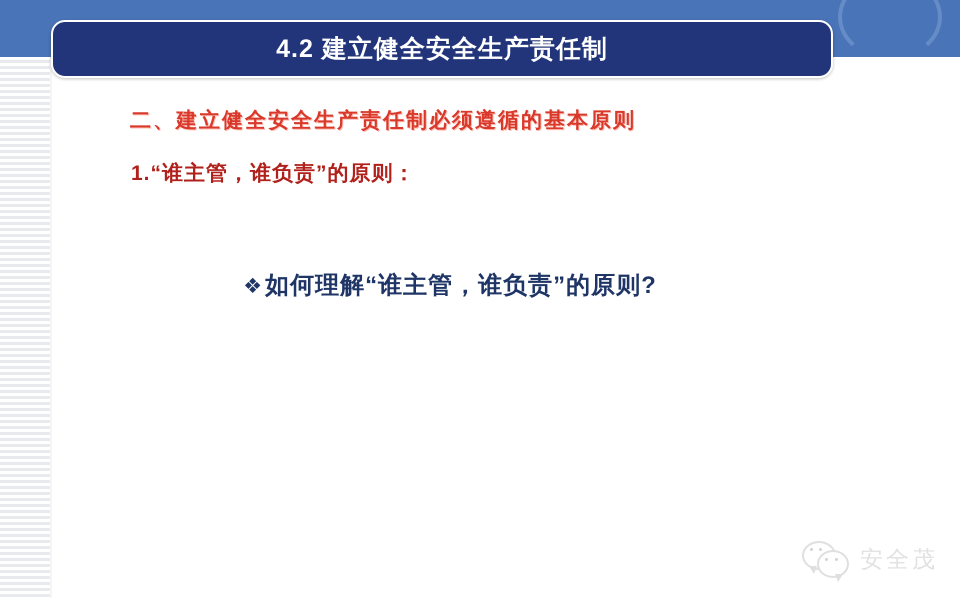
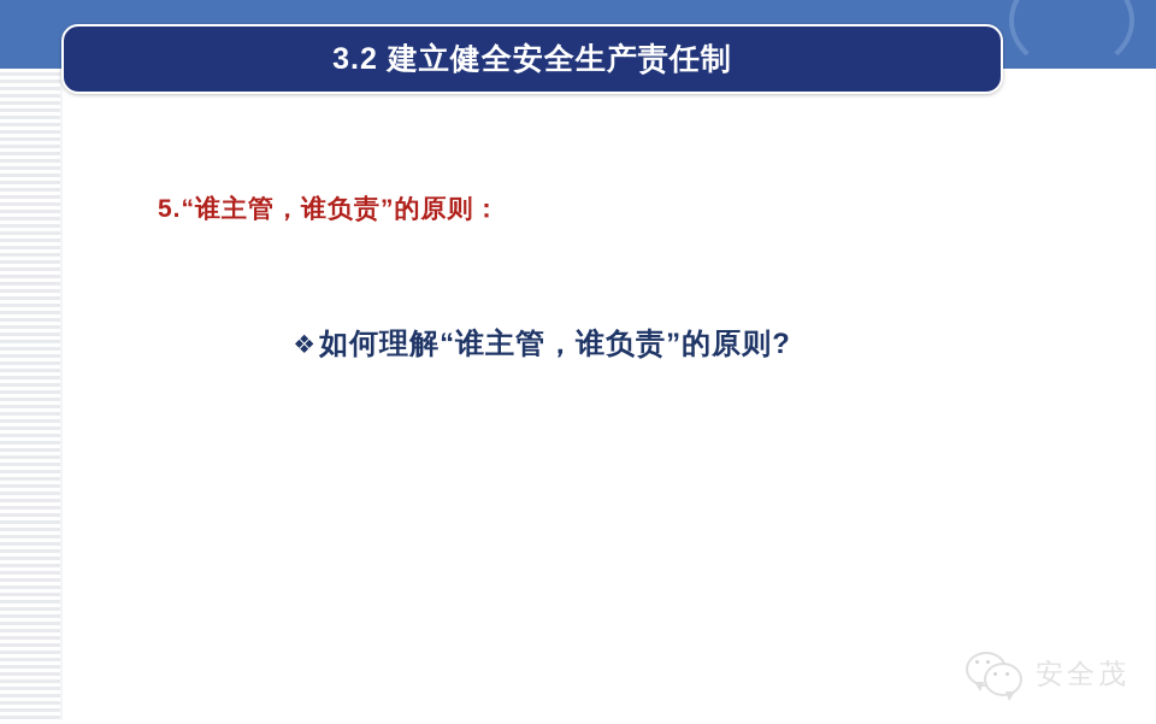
- 4.2 建立健全安全生产责任制
+ 3.2 建立健全安全生产责任制
- 二、建立健全安全生产责任制必须遵循的基本原则
- 1.“谁主管，谁负责”的原则：
+ 5.“谁主管，谁负责”的原则：
  ❖如何理解“谁主管，谁负责”的原则?
  安全茂
